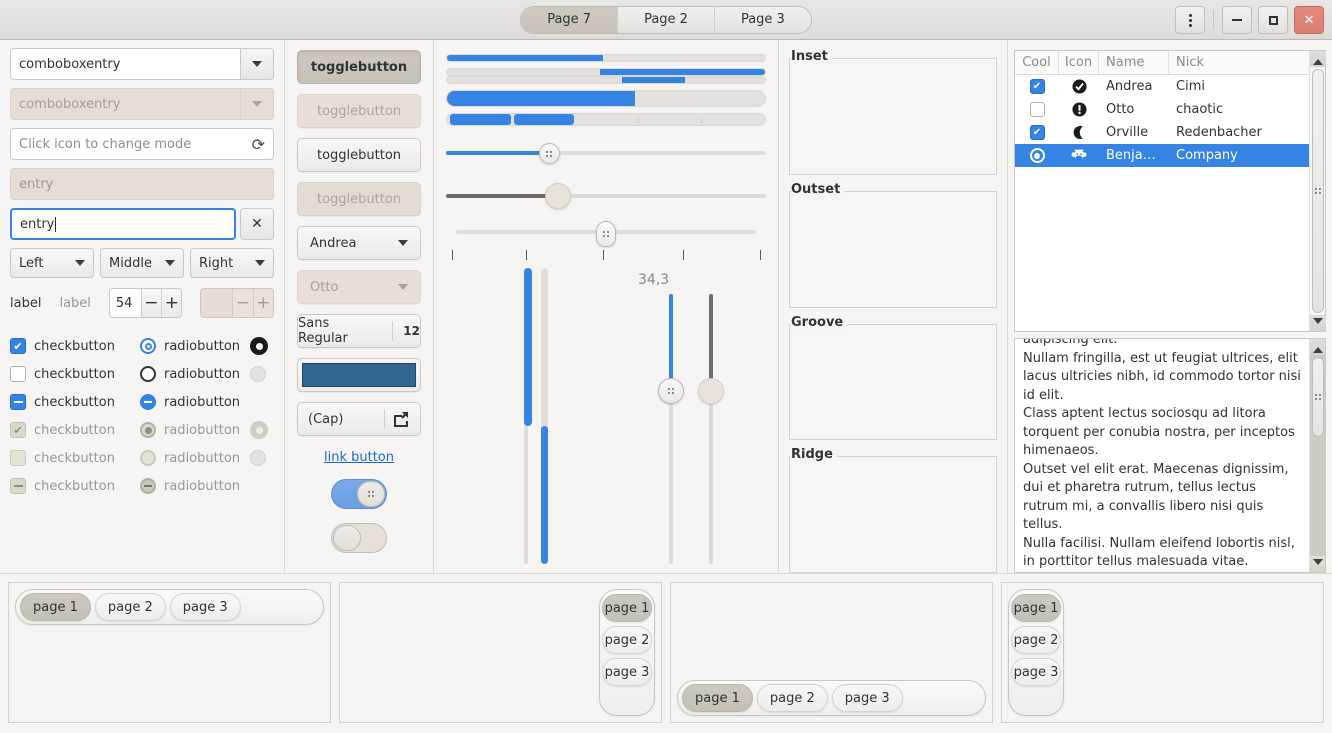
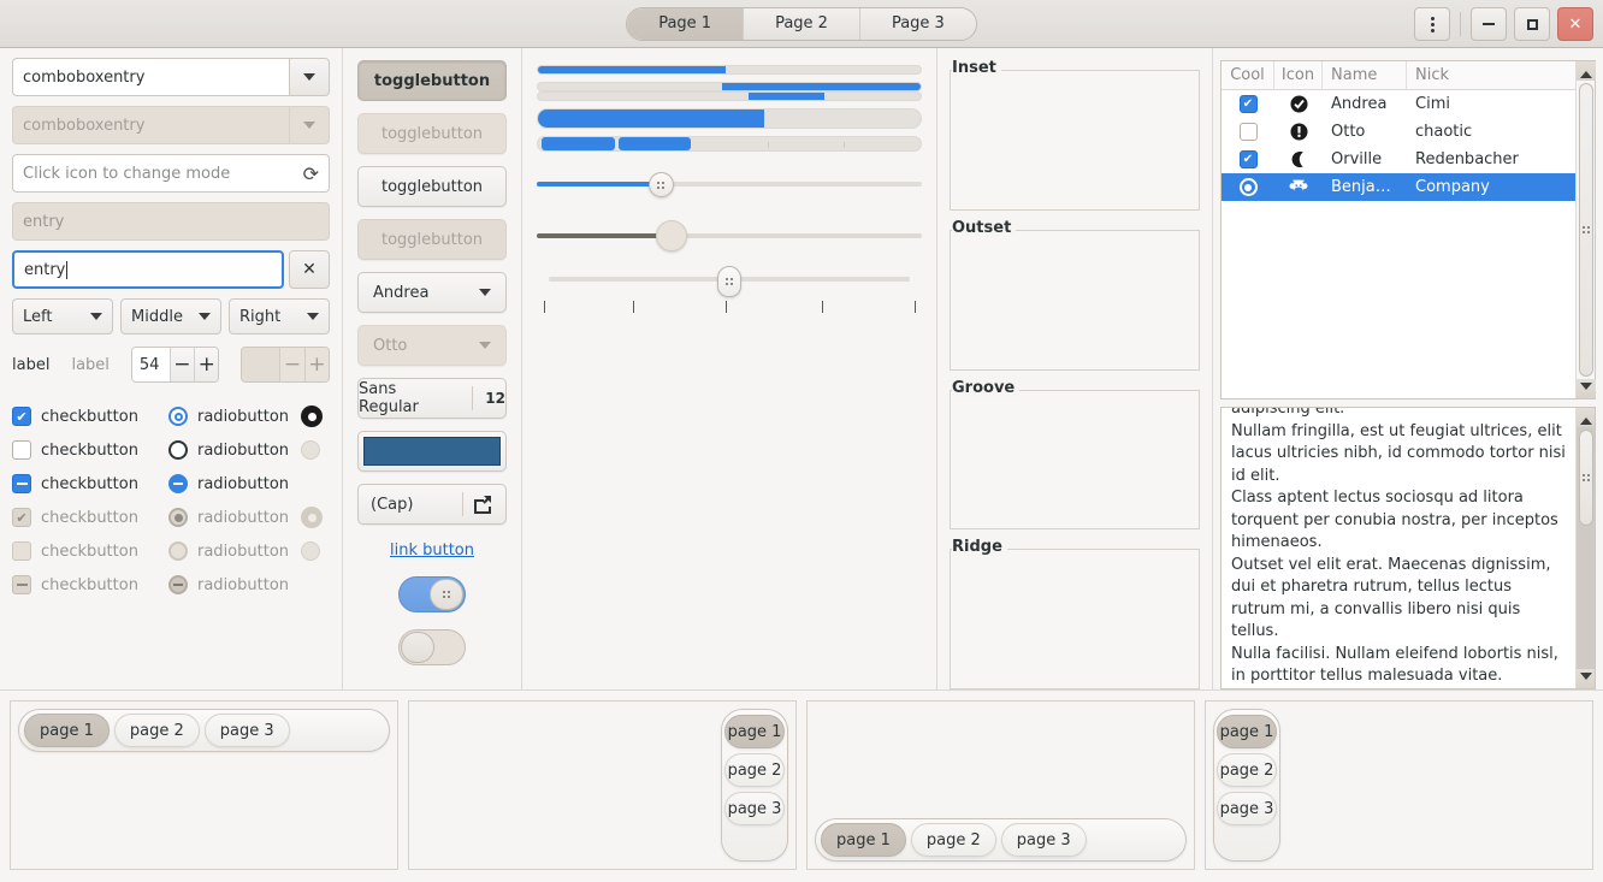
- Page 7
+ Page 1
  Page 2
  Page 3
  ✕
  comboboxentry
  comboboxentry
  Click icon to change mode
  ⟳
  entry
  entry
  ✕
  Left
  Middle
  Right
  label
  label
  54
  −
  +
  −
  +
  ✔
  checkbutton
  radiobutton
  checkbutton
  radiobutton
  checkbutton
  radiobutton
  ✔
  checkbutton
  radiobutton
  checkbutton
  radiobutton
  checkbutton
  radiobutton
  togglebutton
  togglebutton
  togglebutton
  togglebutton
  Andrea
  Otto
  Sans Regular
  12
  (Cap)
  link button
- 34,3
  Inset
  Outset
  Groove
  Ridge
  Cool
  Icon
  Name
  Nick
  ✔
  Andrea
  Cimi
  Otto
  chaotic
  ✔
  Orville
  Redenbacher
  Benja…
  Company
  adipiscing elit.
  Nullam fringilla, est ut feugiat ultrices, elit lacus ultricies nibh, id commodo tortor nisi id elit.
  Class aptent lectus sociosqu ad litora torquent per conubia nostra, per inceptos himenaeos.
  Outset vel elit erat. Maecenas dignissim, dui et pharetra rutrum, tellus lectus rutrum mi, a convallis libero nisi quis tellus.
  Nulla facilisi. Nullam eleifend lobortis nisl, in porttitor tellus malesuada vitae.
  page 1
  page 2
  page 3
  page 1
  page 2
  page 3
  page 1
  page 2
  page 3
  page 1
  page 2
  page 3
